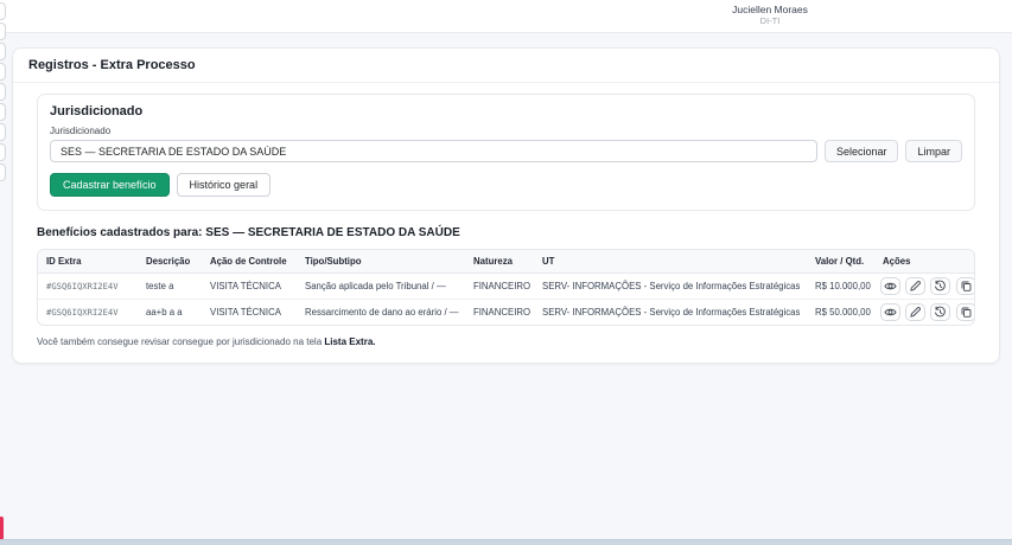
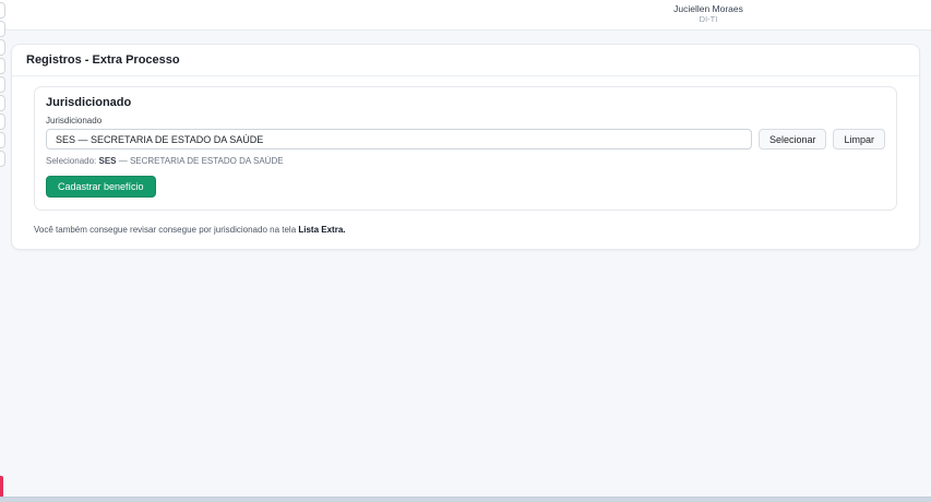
  Juciellen Moraes
  DI-TI
  Registros - Extra Processo
  Jurisdicionado
  Jurisdicionado
  SES — SECRETARIA DE ESTADO DA SAÚDE
  Selecionar
  Limpar
+ Selecionado: SES — SECRETARIA DE ESTADO DA SAÚDE
  Cadastrar benefício
- Histórico geral
- Benefícios cadastrados para: SES — SECRETARIA DE ESTADO DA SAÚDE
- ID Extra	Descrição	Ação de Controle	Tipo/Subtipo	Natureza	UT	Valor / Qtd.	Ações
- #GSQ6IQXRI2E4V	teste a	VISITA TÉCNICA	Sanção aplicada pelo Tribunal / —	FINANCEIRO	SERV- INFORMAÇÕES - Serviço de Informações Estratégicas	R$ 10.000,00
- #GSQ6IQXRI2E4V	aa+b a a	VISITA TÉCNICA	Ressarcimento de dano ao erário / —	FINANCEIRO	SERV- INFORMAÇÕES - Serviço de Informações Estratégicas	R$ 50.000,00
  Você também consegue revisar consegue por jurisdicionado na tela Lista Extra.
